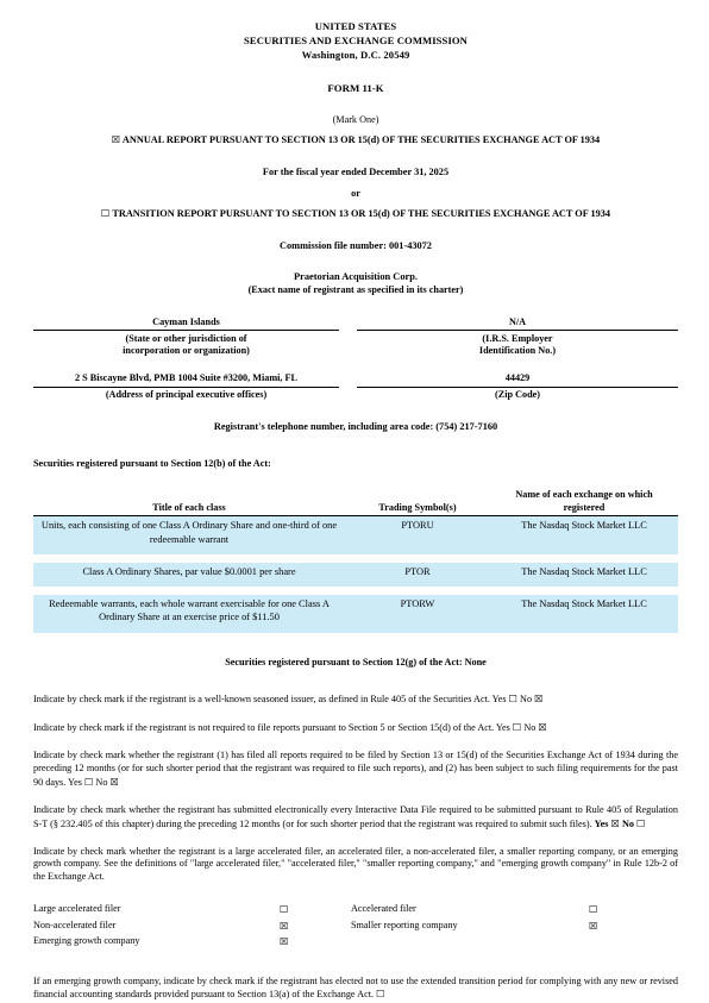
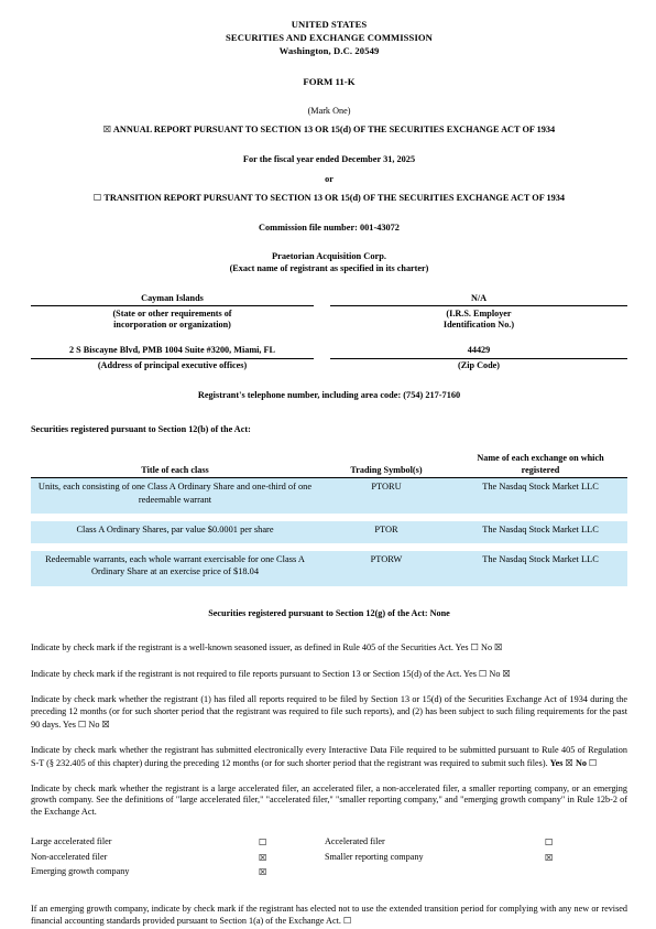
  UNITED STATES
  SECURITIES AND EXCHANGE COMMISSION
  Washington, D.C. 20549
  FORM 11-K
  (Mark One)
  ☒ ANNUAL REPORT PURSUANT TO SECTION 13 OR 15(d) OF THE SECURITIES EXCHANGE ACT OF 1934
  For the fiscal year ended December 31, 2025
  or
  ☐ TRANSITION REPORT PURSUANT TO SECTION 13 OR 15(d) OF THE SECURITIES EXCHANGE ACT OF 1934
  Commission file number: 001-43072
  Praetorian Acquisition Corp.
  (Exact name of registrant as specified in its charter)
  Cayman Islands
- (State or other jurisdiction of
+ (State or other requirements of
  incorporation or organization)
  N/A
  (I.R.S. Employer
  Identification No.)
  2 S Biscayne Blvd, PMB 1004 Suite #3200, Miami, FL
  (Address of principal executive offices)
  44429
  (Zip Code)
  Registrant's telephone number, including area code: (754) 217-7160
  Securities registered pursuant to Section 12(b) of the Act:
  Title of each class	Trading Symbol(s)	Name of each exchange on which registered
  Units, each consisting of one Class A Ordinary Share and one-third of one redeemable warrant	PTORU	The Nasdaq Stock Market LLC
  Class A Ordinary Shares, par value $0.0001 per share	PTOR	The Nasdaq Stock Market LLC
- Redeemable warrants, each whole warrant exercisable for one Class A Ordinary Share at an exercise price of $11.50	PTORW	The Nasdaq Stock Market LLC
+ Redeemable warrants, each whole warrant exercisable for one Class A Ordinary Share at an exercise price of $18.04	PTORW	The Nasdaq Stock Market LLC
  Securities registered pursuant to Section 12(g) of the Act: None
  Indicate by check mark if the registrant is a well-known seasoned issuer, as defined in Rule 405 of the Securities Act. Yes ☐ No ☒
- Indicate by check mark if the registrant is not required to file reports pursuant to Section 5 or Section 15(d) of the Act. Yes ☐ No ☒
+ Indicate by check mark if the registrant is not required to file reports pursuant to Section 13 or Section 15(d) of the Act. Yes ☐ No ☒
  Indicate by check mark whether the registrant (1) has filed all reports required to be filed by Section 13 or 15(d) of the Securities Exchange Act of 1934 during the preceding 12 months (or for such shorter period that the registrant was required to file such reports), and (2) has been subject to such filing requirements for the past 90 days. Yes ☐ No ☒
  Indicate by check mark whether the registrant has submitted electronically every Interactive Data File required to be submitted pursuant to Rule 405 of Regulation S-T (§ 232.405 of this chapter) during the preceding 12 months (or for such shorter period that the registrant was required to submit such files). Yes ☒ No ☐
  Indicate by check mark whether the registrant is a large accelerated filer, an accelerated filer, a non-accelerated filer, a smaller reporting company, or an emerging growth company. See the definitions of "large accelerated filer," "accelerated filer," "smaller reporting company," and "emerging growth company" in Rule 12b-2 of the Exchange Act.
  Large accelerated filer	☐	Accelerated filer	☐
  Non-accelerated filer	☒	Smaller reporting company	☒
  Emerging growth company	☒
- If an emerging growth company, indicate by check mark if the registrant has elected not to use the extended transition period for complying with any new or revised financial accounting standards provided pursuant to Section 13(a) of the Exchange Act. ☐
+ If an emerging growth company, indicate by check mark if the registrant has elected not to use the extended transition period for complying with any new or revised financial accounting standards provided pursuant to Section 1(a) of the Exchange Act. ☐
